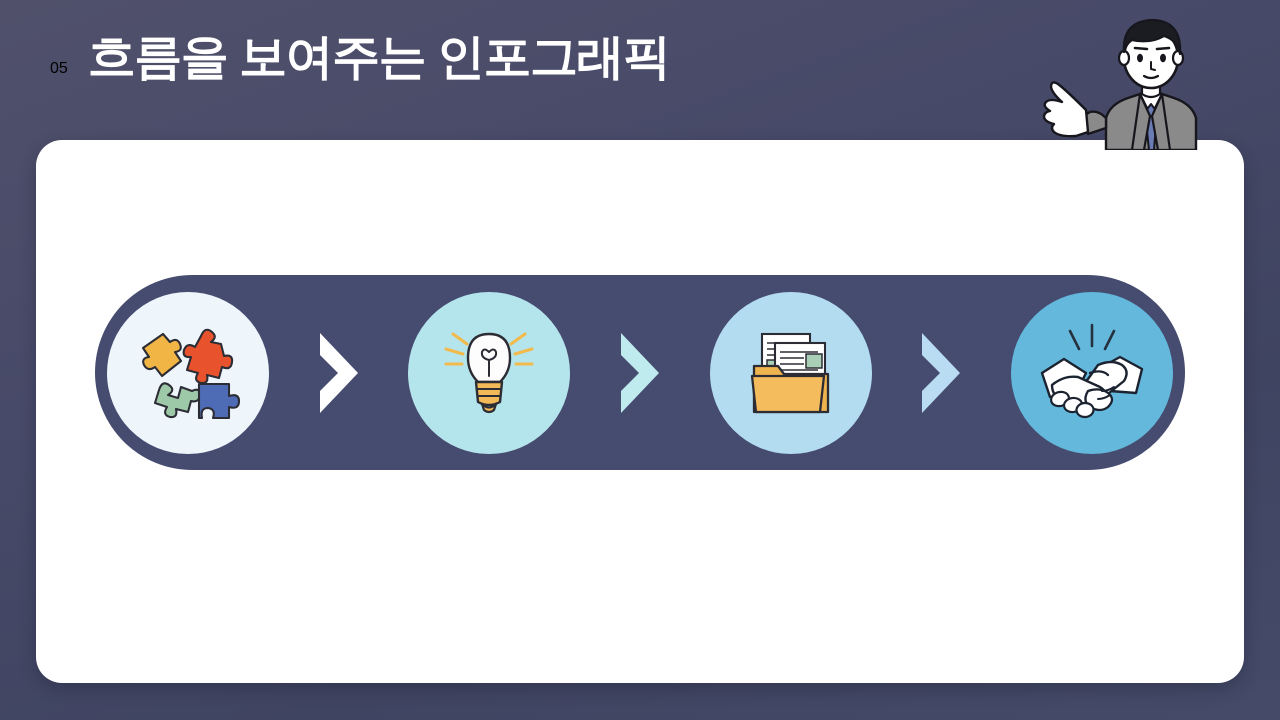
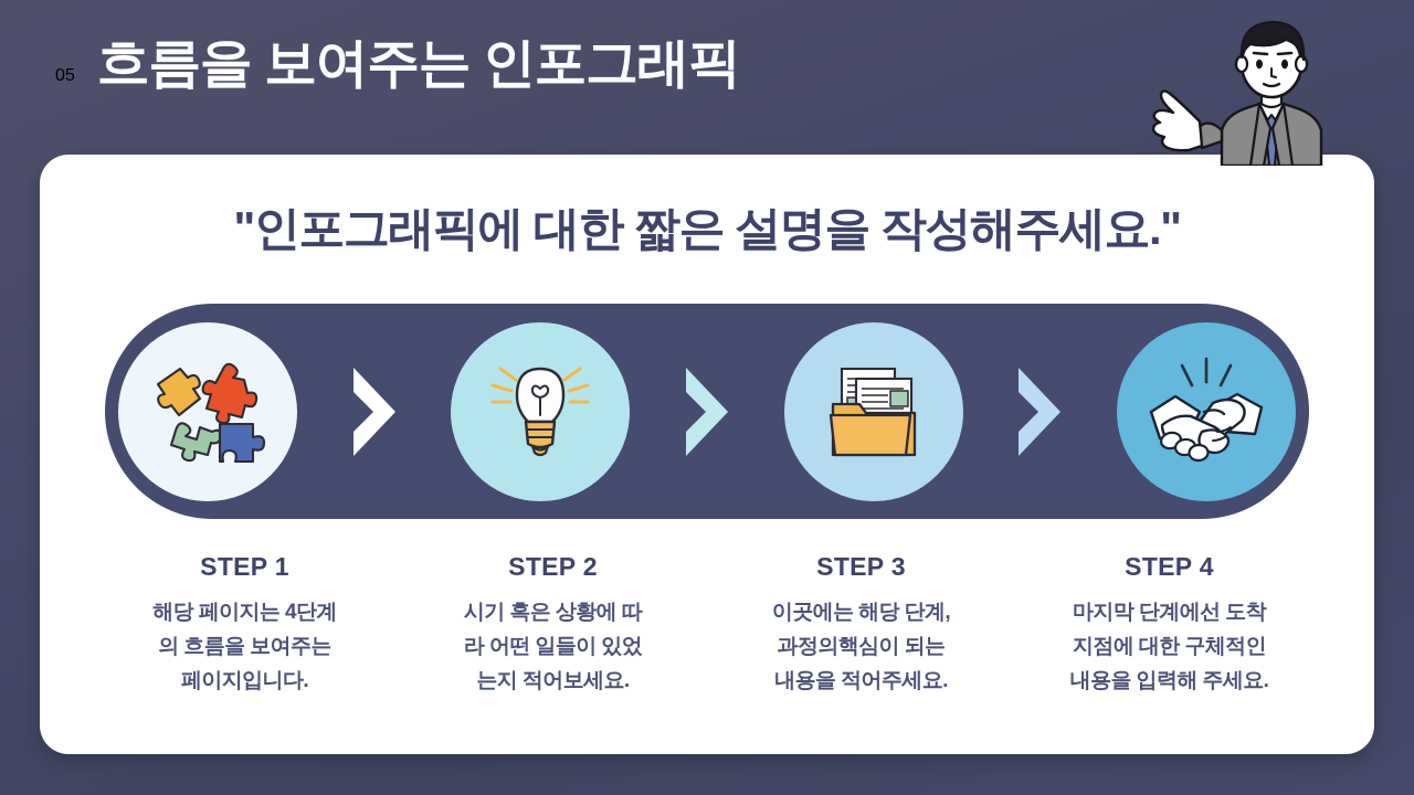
  05
  흐름을 보여주는 인포그래픽
+ "인포그래픽에 대한 짧은 설명을 작성해주세요."
+ STEP 1
+ 해당 페이지는 4단계
+ 의 흐름을 보여주는
+ 페이지입니다.
+ STEP 2
+ 시기 혹은 상황에 따
+ 라 어떤 일들이 있었
+ 는지 적어보세요.
+ STEP 3
+ 이곳에는 해당 단계,
+ 과정의핵심이 되는
+ 내용을 적어주세요.
+ STEP 4
+ 마지막 단계에선 도착
+ 지점에 대한 구체적인
+ 내용을 입력해 주세요.
